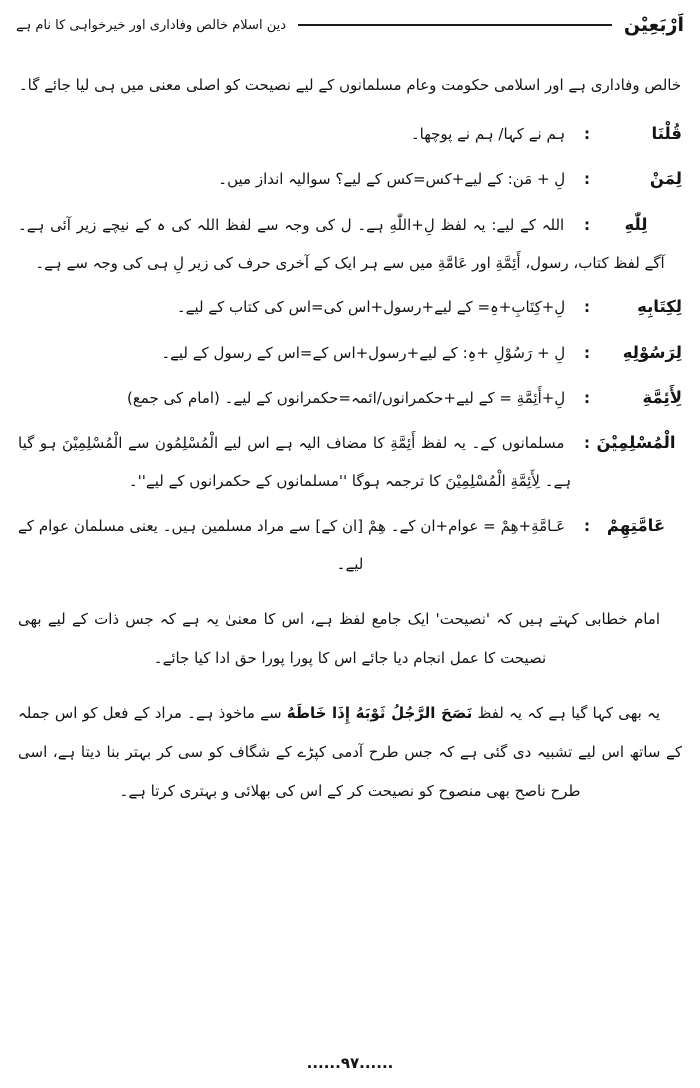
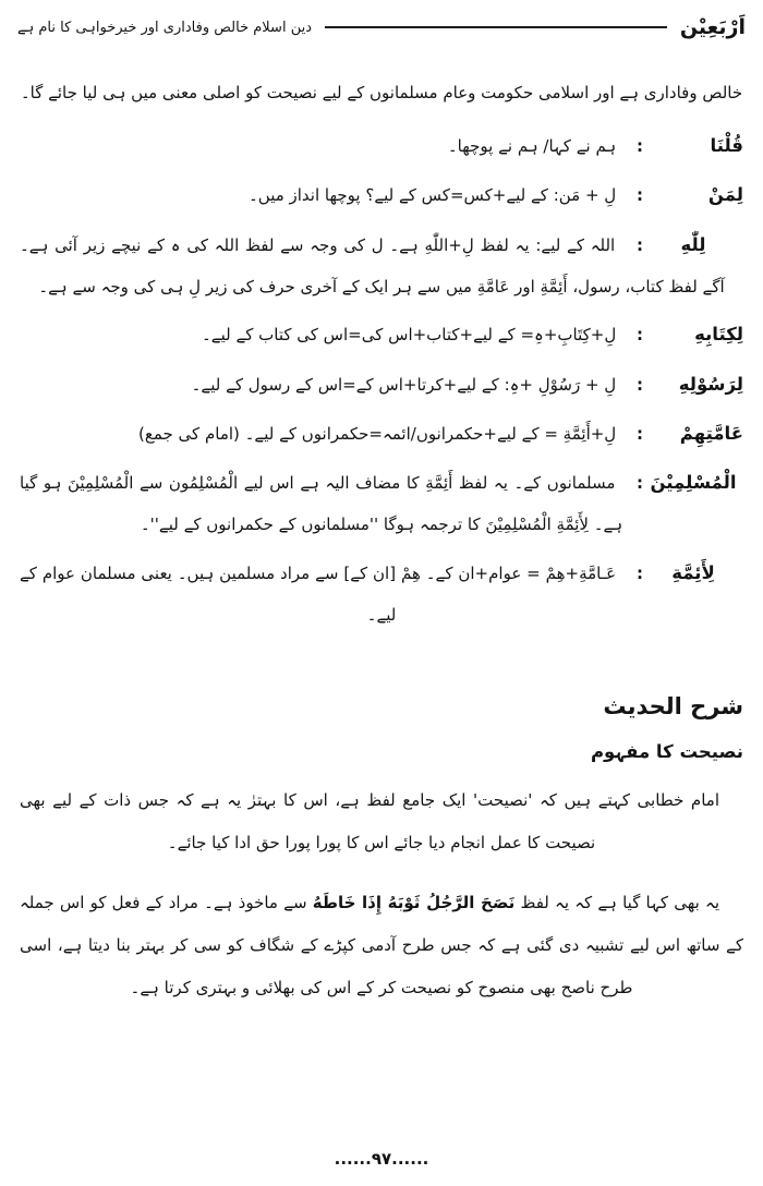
  اَرْبَعِيْن
  دین اسلام خالص وفاداری اور خیرخواہی کا نام ہے
  خالص وفاداری ہے اور اسلامی حکومت وعام مسلمانوں کے لیے نصیحت کو اصلی معنی میں ہی لیا جائے گا۔
  قُلْنَا: ہم نے کہا/ ہم نے پوچھا۔
- لِمَنْ: لِ + مَن: کے لیے+کس=کس کے لیے؟ سوالیہ انداز میں۔
+ لِمَنْ: لِ + مَن: کے لیے+کس=کس کے لیے؟ پوچھا انداز میں۔
  لِلّٰهِ: اللہ کے لیے: یہ لفظ لِ+اللّٰهِ ہے۔ ل کی وجہ سے لفظ اللہ کی ہ کے نیچے زیر آئی ہے۔ آگے لفظ کتاب، رسول، أَئِمَّةِ اور عَامَّةِ میں سے ہر ایک کے آخری حرف کی زیر لِ ہی کی وجہ سے ہے۔
- لِكِتَابِهِ: لِ+کِتَابِ+ہِ= کے لیے+رسول+اس کی=اس کی کتاب کے لیے۔
+ لِكِتَابِهِ: لِ+کِتَابِ+ہِ= کے لیے+کتاب+اس کی=اس کی کتاب کے لیے۔
- لِرَسُوْلِهِ: لِ + رَسُوْلِ +ہِ: کے لیے+رسول+اس کے=اس کے رسول کے لیے۔
+ لِرَسُوْلِهِ: لِ + رَسُوْلِ +ہِ: کے لیے+کرتا+اس کے=اس کے رسول کے لیے۔
- لِأَئِمَّةِ: لِ+أَئِمَّةِ = کے لیے+حکمرانوں/ائمہ=حکمرانوں کے لیے۔ (امام کی جمع)
+ عَامَّتِهِمْ: لِ+أَئِمَّةِ = کے لیے+حکمرانوں/ائمہ=حکمرانوں کے لیے۔ (امام کی جمع)
  الْمُسْلِمِيْنَ: مسلمانوں کے۔ یہ لفظ أَئِمَّةِ کا مضاف الیہ ہے اس لیے الْمُسْلِمُون سے الْمُسْلِمِيْنَ ہو گیا ہے۔ لِأَئِمَّةِ الْمُسْلِمِيْنَ کا ترجمہ ہوگا ''مسلمانوں کے حکمرانوں کے لیے''۔
- عَامَّتِهِمْ: عَـامَّةِ+هِمْ = عوام+ان کے۔ هِمْ [ان کے] سے مراد مسلمین ہیں۔ یعنی مسلمان عوام کے لیے۔
+ لِأَئِمَّةِ: عَـامَّةِ+هِمْ = عوام+ان کے۔ هِمْ [ان کے] سے مراد مسلمین ہیں۔ یعنی مسلمان عوام کے لیے۔
+ شرح الحدیث
+ نصیحت کا مفہوم
- امام خطابی کہتے ہیں کہ 'نصیحت' ایک جامع لفظ ہے، اس کا معنیٰ یہ ہے کہ جس ذات کے لیے بھی نصیحت کا عمل انجام دیا جائے اس کا پورا پورا حق ادا کیا جائے۔
+ امام خطابی کہتے ہیں کہ 'نصیحت' ایک جامع لفظ ہے، اس کا بہترٰ یہ ہے کہ جس ذات کے لیے بھی نصیحت کا عمل انجام دیا جائے اس کا پورا پورا حق ادا کیا جائے۔
  یہ بھی کہا گیا ہے کہ یہ لفظ نَصَحَ الرَّجُلُ ثَوْبَهُ إِذَا خَاطَهُ سے ماخوذ ہے۔ مراد کے فعل کو اس جملہ کے ساتھ اس لیے تشبیہ دی گئی ہے کہ جس طرح آدمی کپڑے کے شگاف کو سی کر بہتر بنا دیتا ہے، اسی طرح ناصح بھی منصوح کو نصیحت کر کے اس کی بھلائی و بہتری کرتا ہے۔
  ......۹۷......
